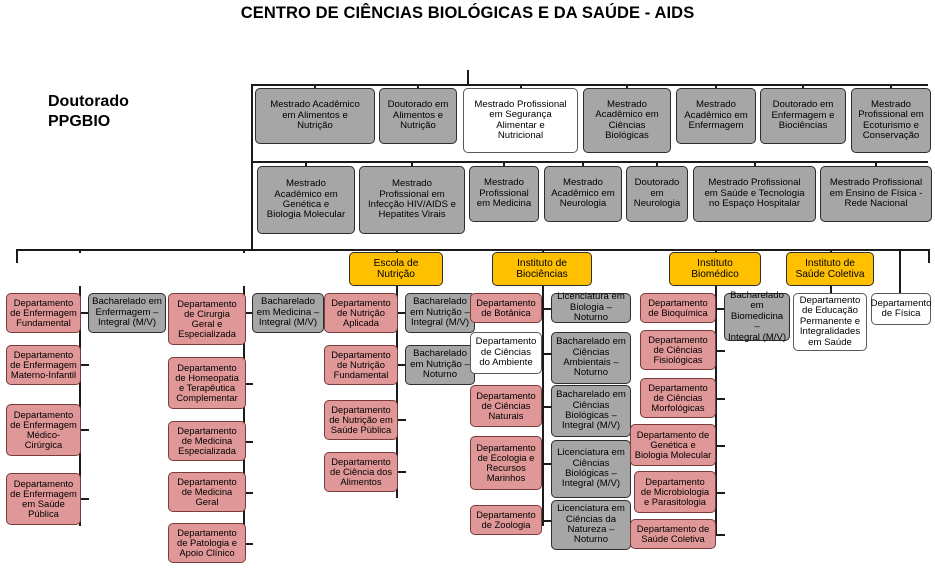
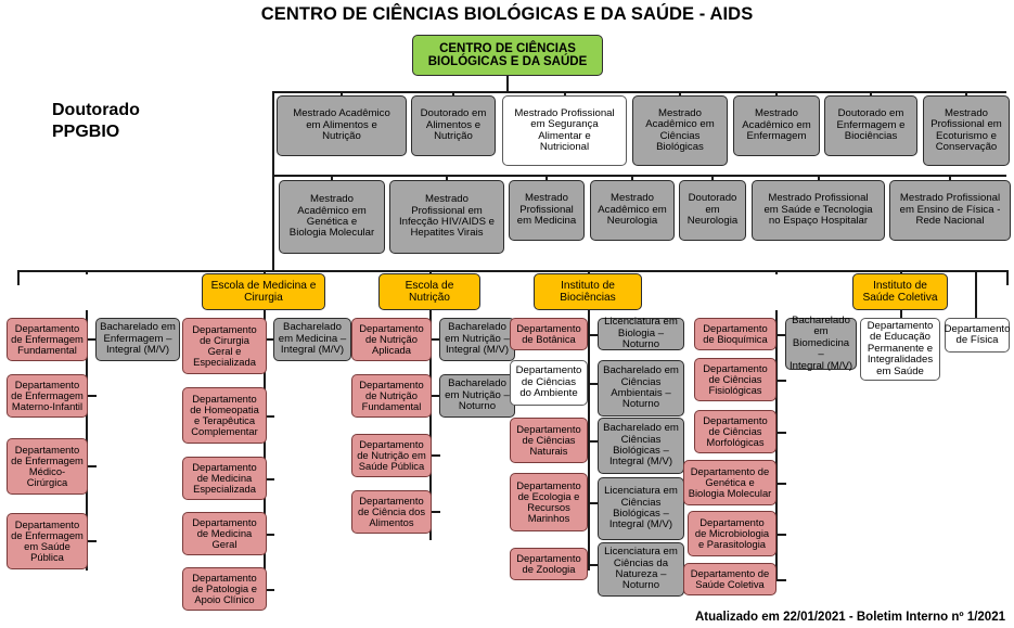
  CENTRO DE CIÊNCIAS BIOLÓGICAS E DA SAÚDE - AIDS
  Doutorado
  PPGBIO
+ Atualizado em 22/01/2021 - Boletim Interno nº 1/2021
+ CENTRO DE CIÊNCIAS
+ BIOLÓGICAS E DA SAÚDE
  Mestrado Acadêmico
  em Alimentos e
  Nutrição
  Doutorado em
  Alimentos e
  Nutrição
  Mestrado Profissional
  em Segurança
  Alimentar e
  Nutricional
  Mestrado
  Acadêmico em
  Ciências
  Biológicas
  Mestrado
  Acadêmico em
  Enfermagem
  Doutorado em
  Enfermagem e
  Biociências
  Mestrado
  Profissional em
  Ecoturismo e
  Conservação
  Mestrado
  Acadêmico em
  Genética e
  Biologia Molecular
  Mestrado
  Profissional em
  Infecção HIV/AIDS e
  Hepatites Virais
  Mestrado
  Profissional
  em Medicina
  Mestrado
  Acadêmico em
  Neurologia
  Doutorado
  em
  Neurologia
  Mestrado Profissional
  em Saúde e Tecnologia
  no Espaço Hospitalar
  Mestrado Profissional
  em Ensino de Física -
  Rede Nacional
+ Escola de Medicina e
+ Cirurgia
  Escola de
  Nutrição
  Instituto de
  Biociências
- Instituto
- Biomédico
  Instituto de
  Saúde Coletiva
  Departamento
  de Enfermagem
  Fundamental
  Departamento
  de Enfermagem
  Materno-Infantil
  Departamento
  de Enfermagem
  Médico-
  Cirúrgica
  Departamento
  de Enfermagem
  em Saúde
  Pública
  Bacharelado em
  Enfermagem –
  Integral (M/V)
  Departamento
  de Cirurgia
  Geral e
  Especializada
  Departamento
  de Homeopatia
  e Terapêutica
  Complementar
  Departamento
  de Medicina
  Especializada
  Departamento
  de Medicina
  Geral
  Departamento
  de Patologia e
  Apoio Clínico
  Bacharelado
  em Medicina –
  Integral (M/V)
  Departamento
  de Nutrição
  Aplicada
  Departamento
  de Nutrição
  Fundamental
  Departamento
  de Nutrição em
  Saúde Pública
  Departamento
  de Ciência dos
  Alimentos
  Bacharelado
  em Nutrição –
  Integral (M/V)
  Bacharelado
  em Nutrição –
  Noturno
  Departamento
  de Botânica
  Departamento
  de Ciências
  do Ambiente
  Departamento
  de Ciências
  Naturais
  Departamento
  de Ecologia e
  Recursos
  Marinhos
  Departamento
  de Zoologia
  Licenciatura em
  Biologia – Noturno
  Bacharelado em
  Ciências
  Ambientais –
  Noturno
  Bacharelado em
  Ciências
  Biológicas –
  Integral (M/V)
  Licenciatura em
  Ciências
  Biológicas –
  Integral (M/V)
  Licenciatura em
  Ciências da
  Natureza –
  Noturno
  Departamento
  de Bioquímica
  Departamento
  de Ciências
  Fisiológicas
  Departamento
  de Ciências
  Morfológicas
  Departamento de
  Genética e
  Biologia Molecular
  Departamento
  de Microbiologia
  e Parasitologia
  Departamento de
  Saúde Coletiva
  Bacharelado
  em
  Biomedicina –
  Integral (M/V)
  Departamento
  de Educação
  Permanente e
  Integralidades
  em Saúde
  Departamento
  de Física
